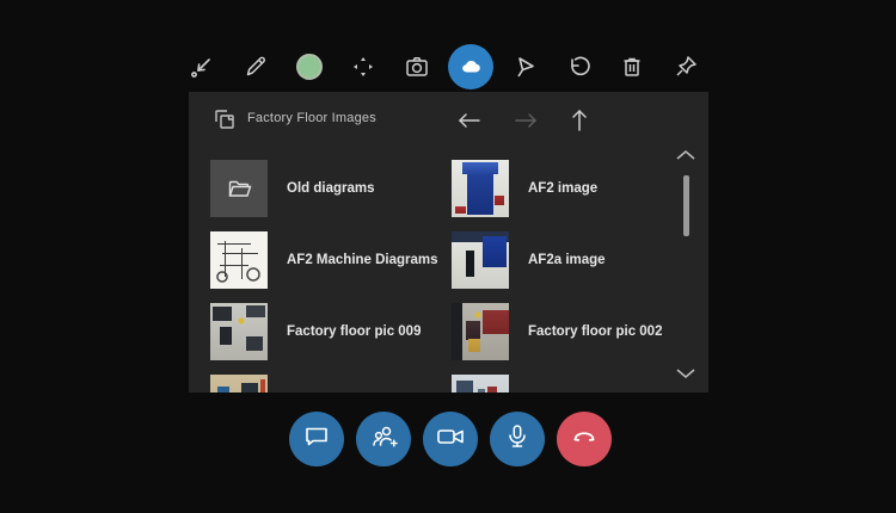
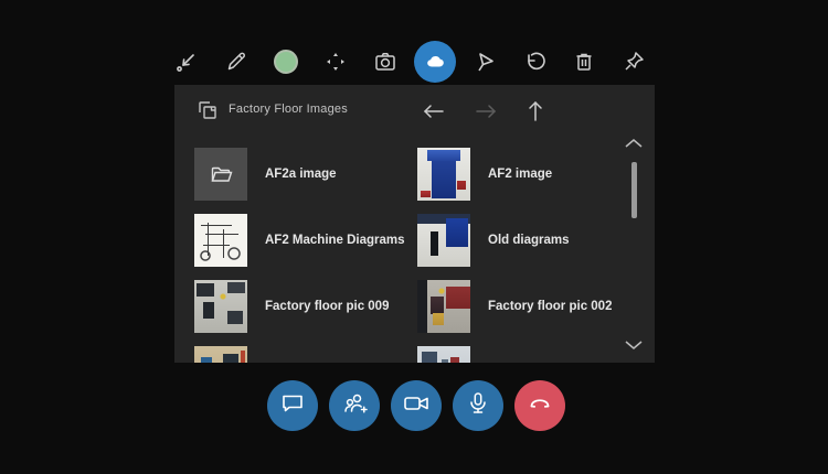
  Factory Floor Images
- Old diagrams
+ AF2a image
  AF2 image
  AF2 Machine Diagrams
- AF2a image
+ Old diagrams
  Factory floor pic 009
  Factory floor pic 002
